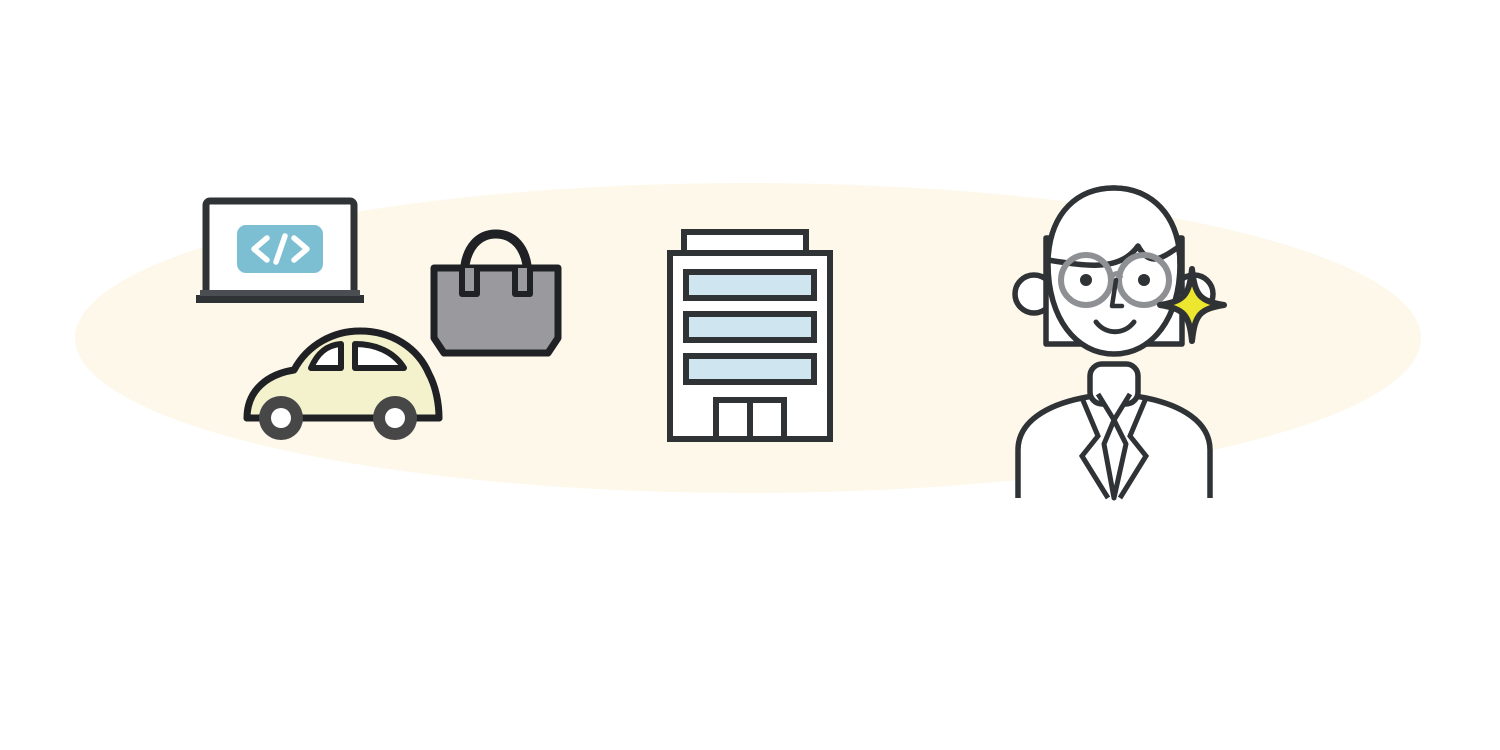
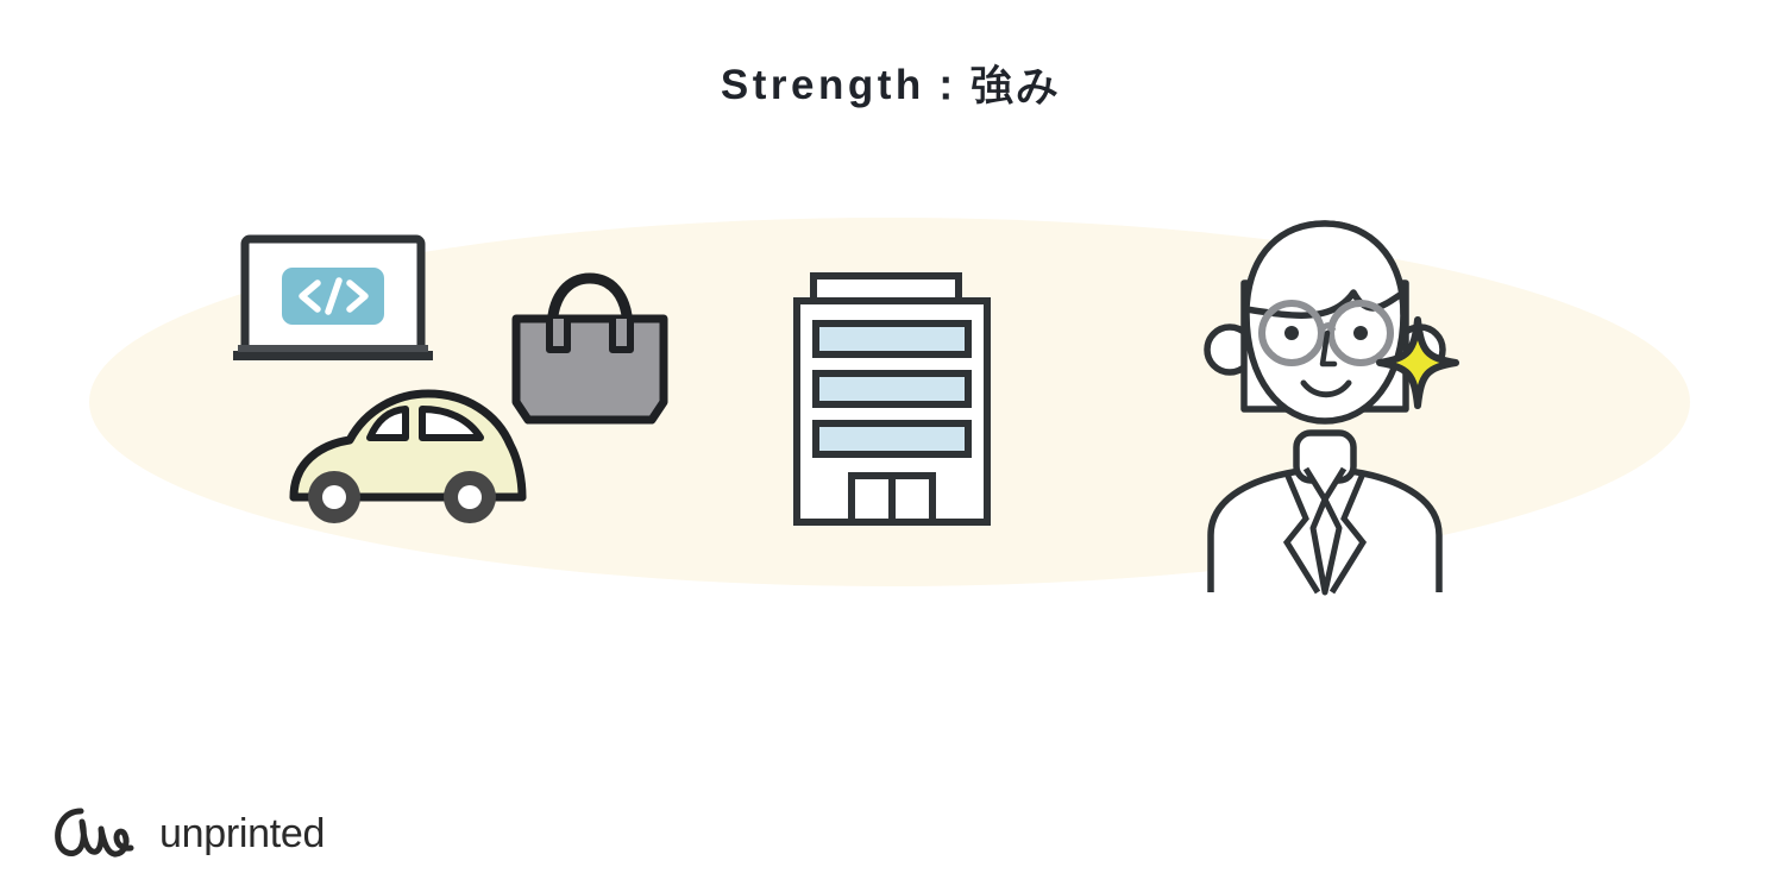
+ Strength：強み
+ unprinted
